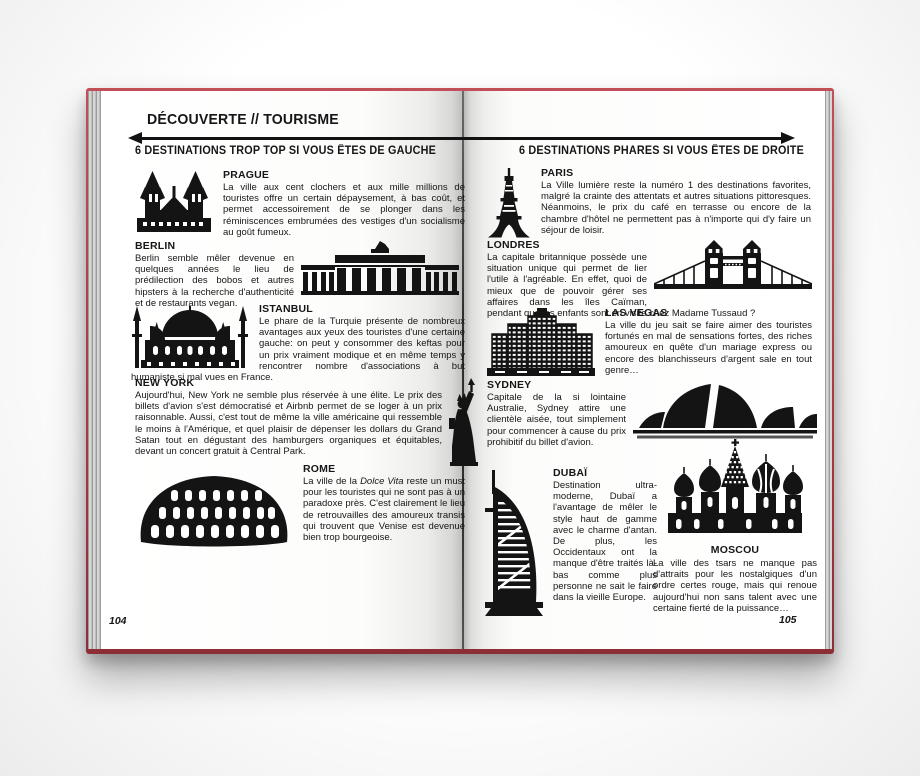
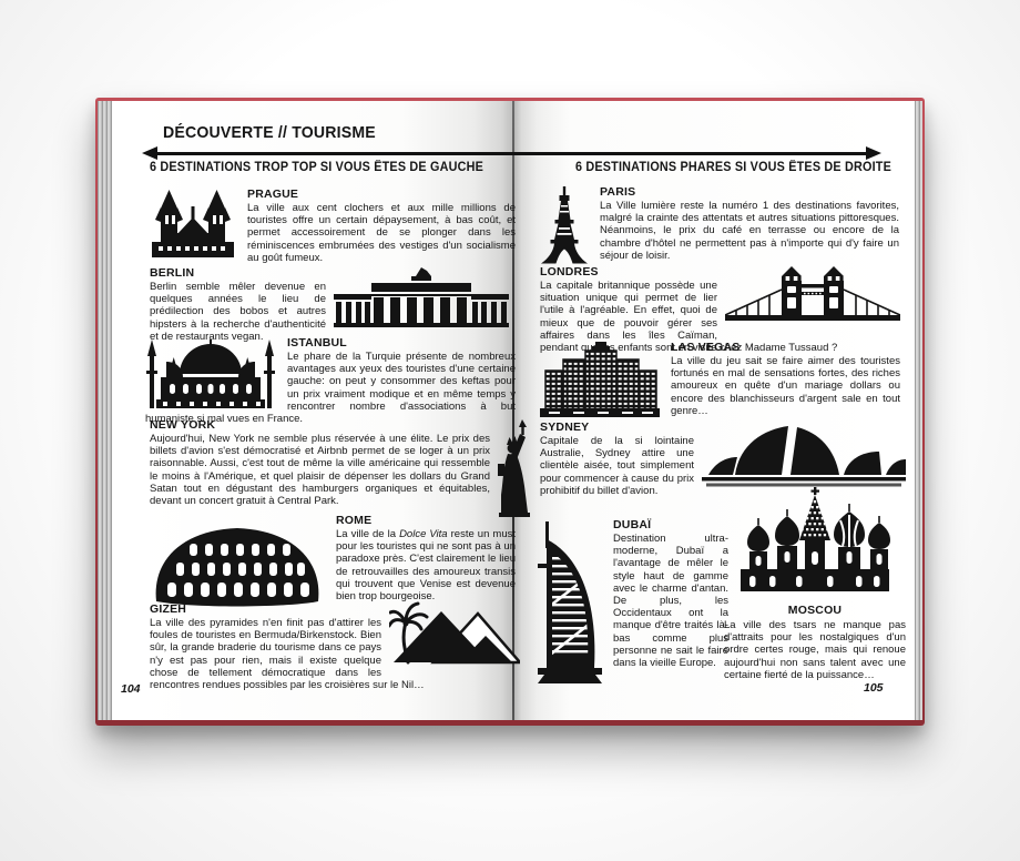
  DÉCOUVERTE // TOURISME
  6 DESTINATIONS TROP TOP SI VOUS ÊTES DE GAUCHE
  6 DESTINATIONS PHARES SI VOUS ÊTES DE DROITE
  PRAGUE
  La ville aux cent clochers et aux mille millions de touristes offre un certain dépaysement, à bas coût, et permet accessoirement de se plonger dans les réminiscences embrumées des vestiges d'un socialisme au goût fumeux.
  BERLIN
  Berlin semble mêler devenue en quelques années le lieu de prédilection des bobos et autres hipsters à la recherche d'authenticité et de restaurants vegan.
  ISTANBUL
  Le phare de la Turquie présente de nombreux avantages aux yeux des touristes d'une certaine gauche: on peut y consommer des keftas pour un prix vraiment modique et en même temps y rencontrer nombre d'associations à but humaniste si mal vues en France.
  NEW YORK
  Aujourd'hui, New York ne semble plus réservée à une élite. Le prix des billets d'avion s'est démocratisé et Airbnb permet de se loger à un prix raisonnable. Aussi, c'est tout de même la ville américaine qui ressemble le moins à l'Amérique, et quel plaisir de dépenser les dollars du Grand Satan tout en dégustant des hamburgers organiques et équitables, devant un concert gratuit à Central Park.
  ROME
  La ville de la Dolce Vita reste un must pour les touristes qui ne sont pas à un paradoxe près. C'est clairement le lieu de retrouvailles des amoureux transis qui trouvent que Venise est devenue bien trop bourgeoise.
+ GIZEH
+ La ville des pyramides n'en finit pas d'attirer les foules de touristes en Bermuda/Birkenstock. Bien sûr, la grande braderie du tourisme dans ce pays n'y est pas pour rien, mais il existe quelque chose de tellement démocratique dans les rencontres rendues possibles par les croisières sur le Nil…
  104
  PARIS
  La Ville lumière reste la numéro 1 des destinations favorites, malgré la crainte des attentats et autres situations pittoresques. Néanmoins, le prix du café en terrasse ou encore de la chambre d'hôtel ne permettent pas à n'importe qui d'y faire un séjour de loisir.
  LONDRES
  La capitale britannique possède une situation unique qui permet de lier l'utile à l'agréable. En effet, quoi de mieux que de pouvoir gérer ses affaires dans les îles Caïman, pendant qus enfants sont en visite chez Madame Tussaud ?
  LAS VEGAS
- La ville du jeu sait se faire aimer des touristes fortunés en mal de sensations fortes, des riches amoureux en quête d'un mariage express ou encore des blanchisseurs d'argent sale en tout genre…
+ La ville du jeu sait se faire aimer des touristes fortunés en mal de sensations fortes, des riches amoureux en quête d'un mariage dollars ou encore des blanchisseurs d'argent sale en tout genre…
  SYDNEY
  Capitale de la si lointaine Australie, Sydney attire une clientèle aisée, tout simplement pour commencer à cause du prix prohibitif du billet d'avion.
  DUBAÏ
  Destination ultra-moderne, Dubaï a l'avantage de mêler le style haut de gamme avec le charme d'antan. De plus, les Occidentaux ont la manque d'être traités là-bas comme plus personne ne sait le faire dans la vieille Europe.
  MOSCOU
  La ville des tsars ne manque pas d'attraits pour les nostalgiques d'un ordre certes rouge, mais qui renoue aujourd'hui non sans talent avec une certaine fierté de la puissance…
  105
